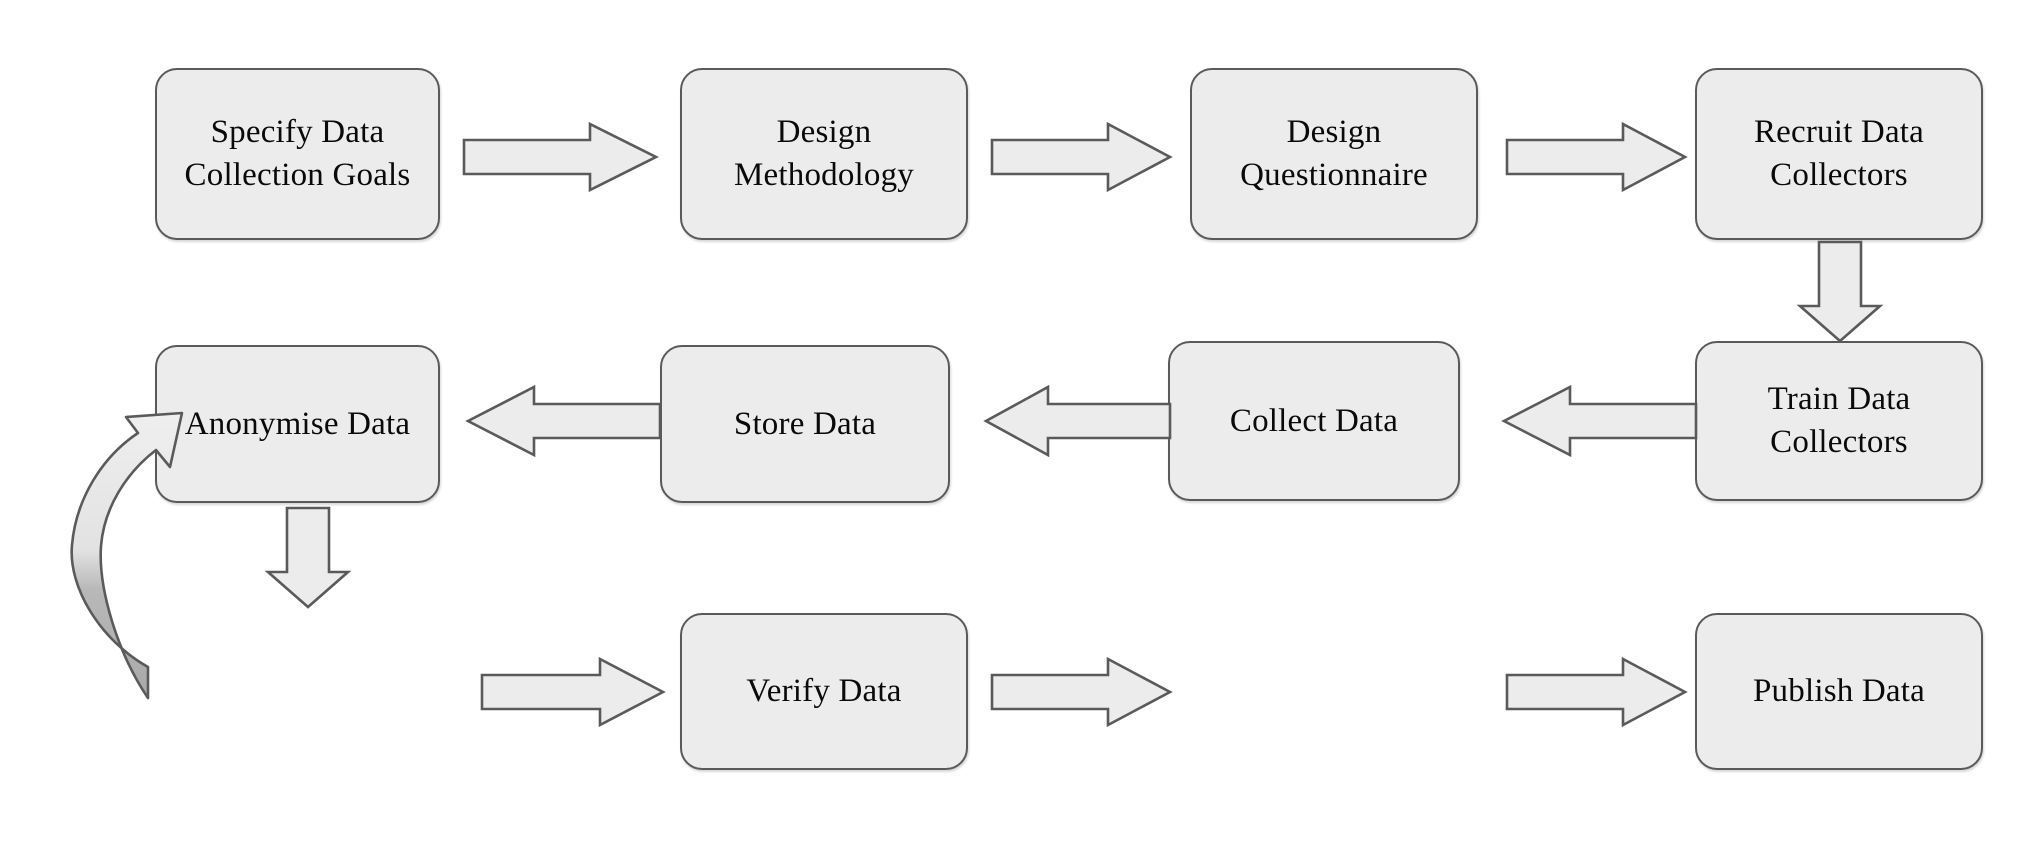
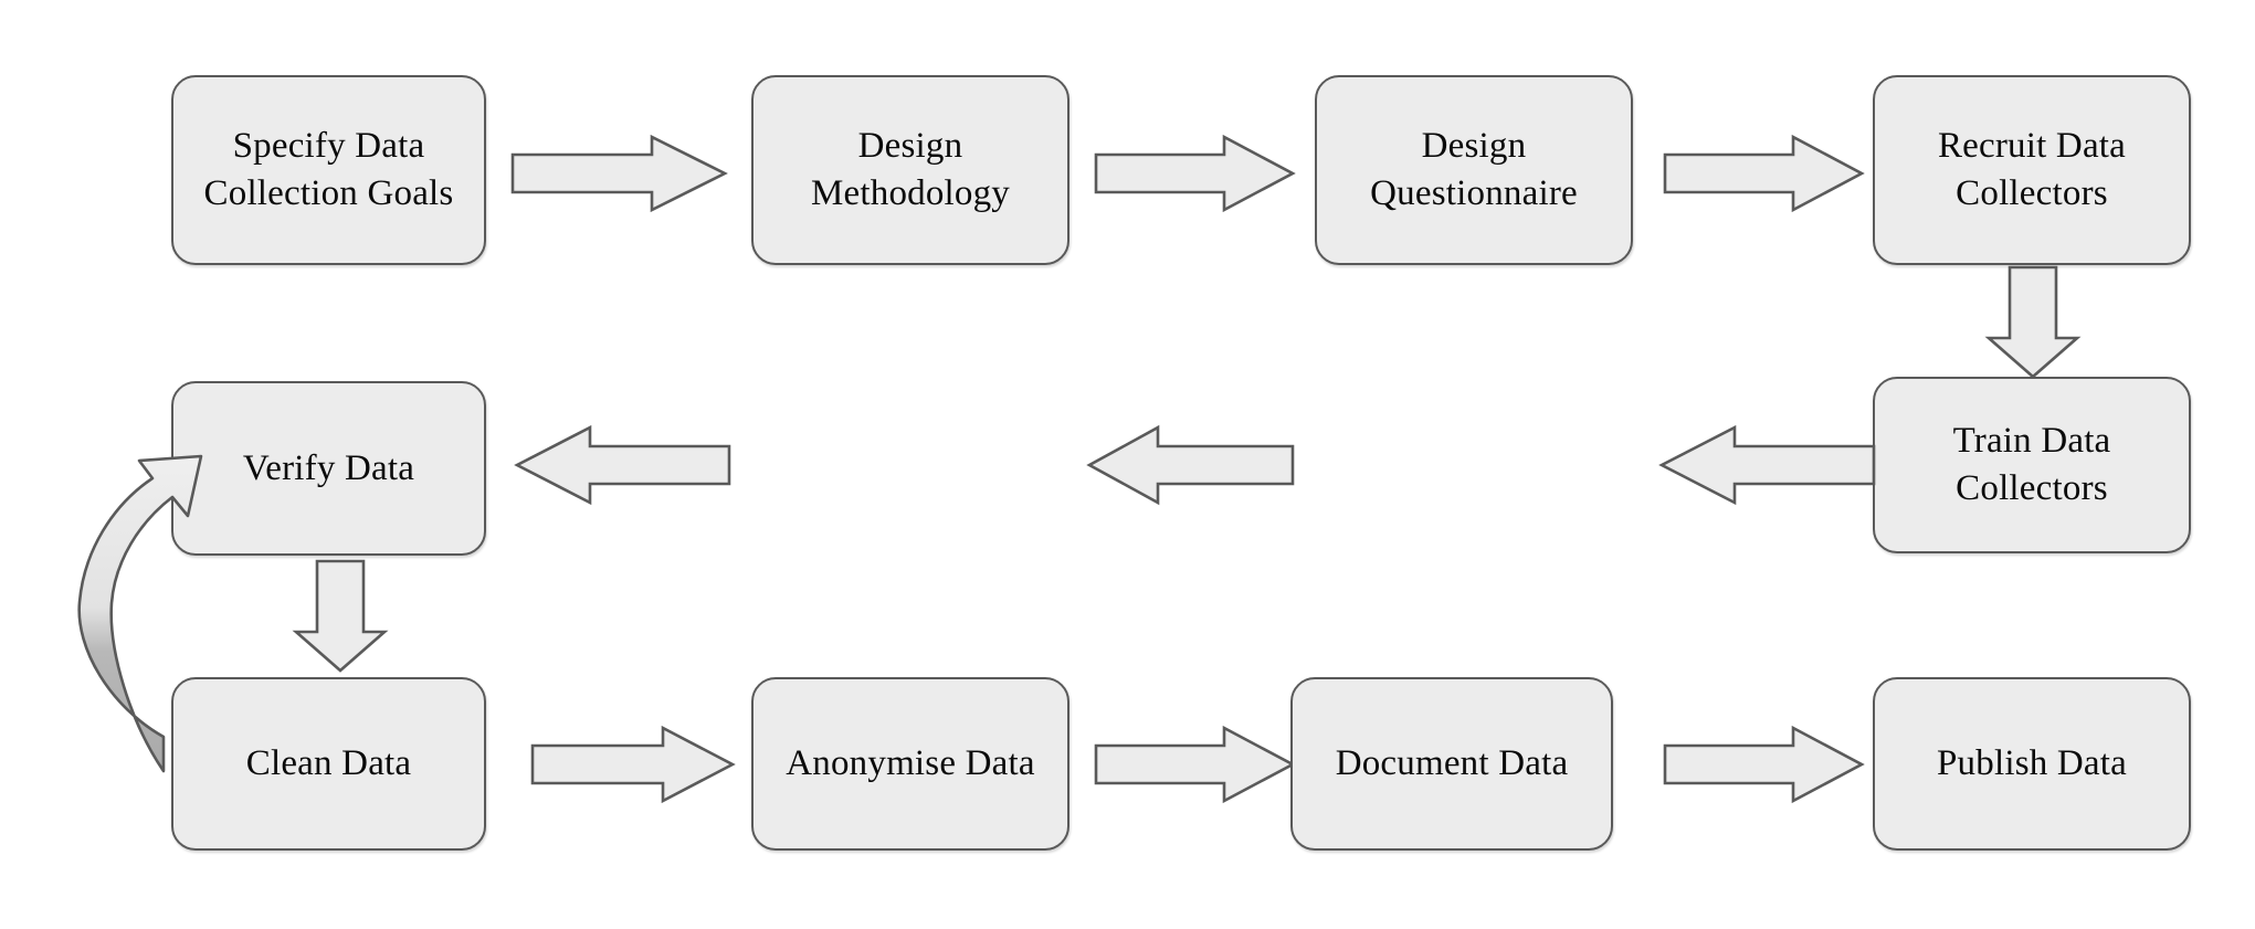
  Specify Data
  Collection Goals
  Design
  Methodology
  Design
  Questionnaire
  Recruit Data
  Collectors
  Train Data
  Collectors
- Collect Data
- Store Data
- Anonymise Data
+ Verify Data
+ Clean Data
- Verify Data
+ Anonymise Data
+ Document Data
  Publish Data
